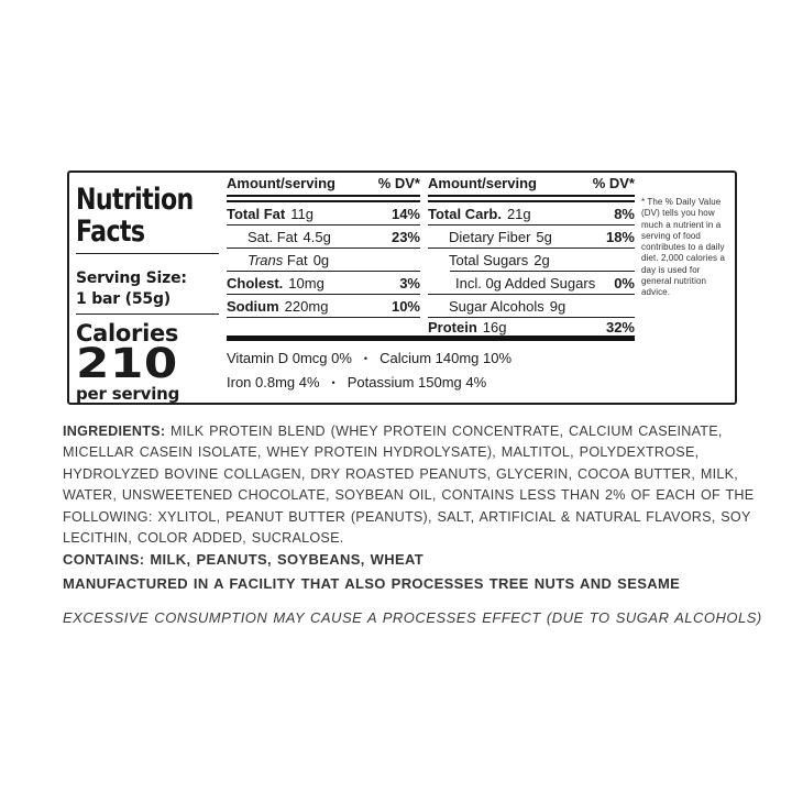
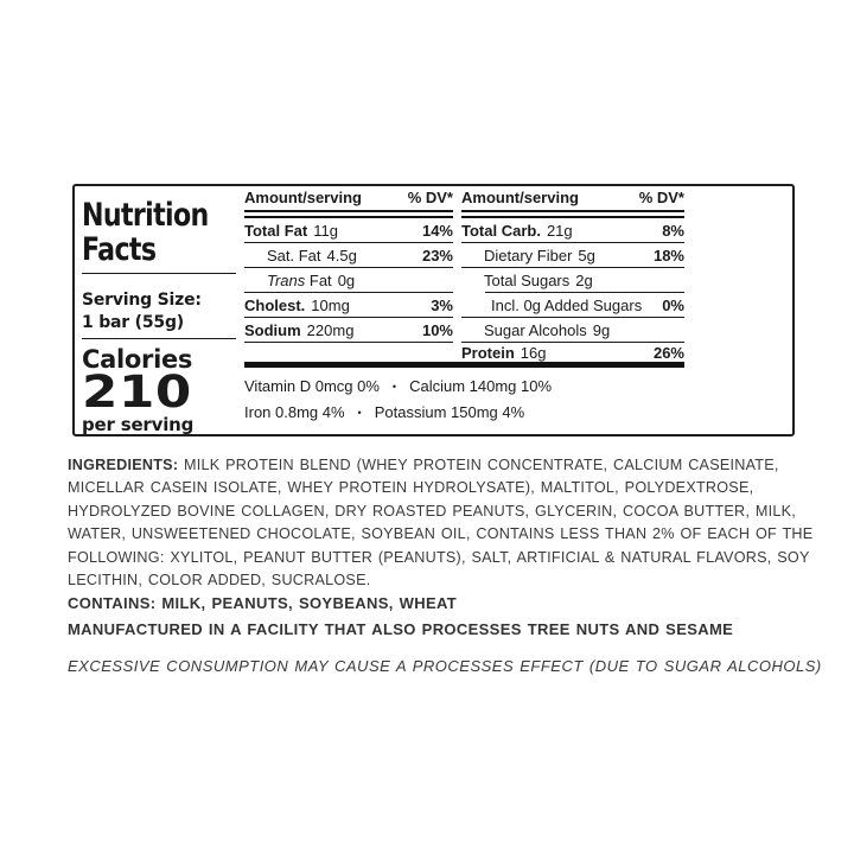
  Nutrition
  Facts
  Serving Size:
  1 bar (55g)
  Calories
  210
  per serving
  Amount/serving
  % DV*
  Total Fat
  11g
  14%
  Sat. Fat
  4.5g
  23%
  Trans Fat
  0g
  Cholest.
  10mg
  3%
  Sodium
  220mg
  10%
  Amount/serving
  % DV*
  Total Carb.
  21g
  8%
  Dietary Fiber
  5g
  18%
  Total Sugars
  2g
  Incl. 0g Added Sugars
  0%
  Sugar Alcohols
  9g
  Protein
  16g
- 32%
+ 26%
  Vitamin D 0mcg 0% • Calcium 140mg 10%
  Iron 0.8mg 4% • Potassium 150mg 4%
- * The % Daily Value
- (DV) tells you how
- much a nutrient in a
- serving of food
- contributes to a daily
- diet. 2,000 calories a
- day is used for
- general nutrition
- advice.
  INGREDIENTS: MILK PROTEIN BLEND (WHEY PROTEIN CONCENTRATE, CALCIUM CASEINATE,
  MICELLAR CASEIN ISOLATE, WHEY PROTEIN HYDROLYSATE), MALTITOL, POLYDEXTROSE,
  HYDROLYZED BOVINE COLLAGEN, DRY ROASTED PEANUTS, GLYCERIN, COCOA BUTTER, MILK,
  WATER, UNSWEETENED CHOCOLATE, SOYBEAN OIL, CONTAINS LESS THAN 2% OF EACH OF THE
  FOLLOWING: XYLITOL, PEANUT BUTTER (PEANUTS), SALT, ARTIFICIAL & NATURAL FLAVORS, SOY
  LECITHIN, COLOR ADDED, SUCRALOSE.
  CONTAINS: MILK, PEANUTS, SOYBEANS, WHEAT
  MANUFACTURED IN A FACILITY THAT ALSO PROCESSES TREE NUTS AND SESAME
  EXCESSIVE CONSUMPTION MAY CAUSE A PROCESSES EFFECT (DUE TO SUGAR ALCOHOLS)
